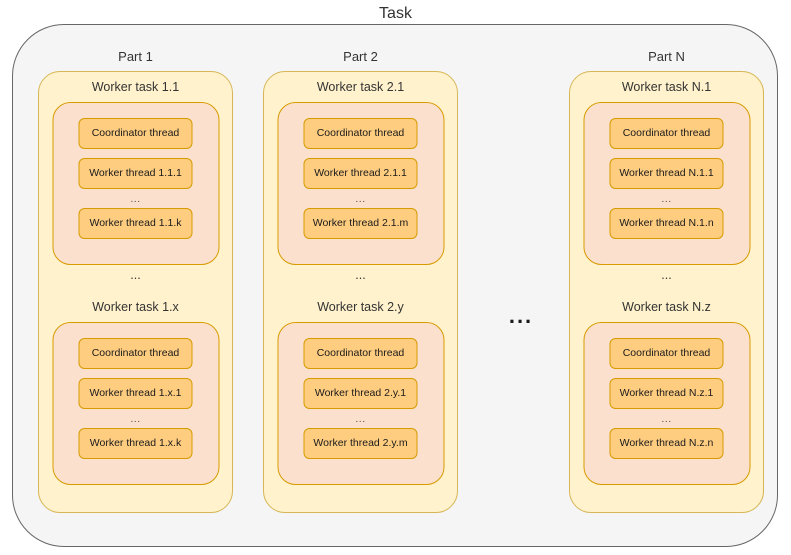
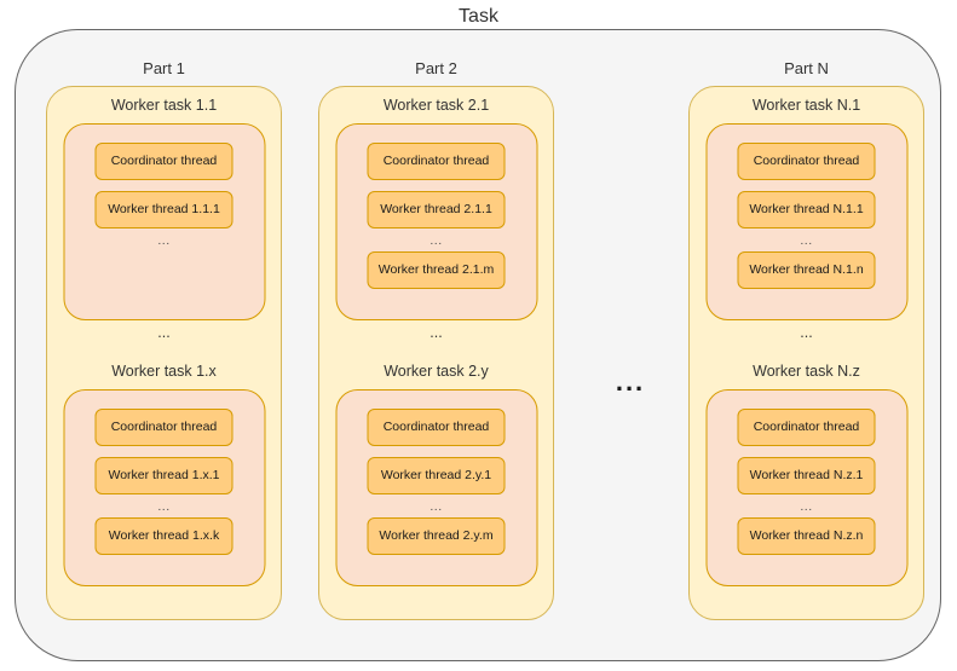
  Task
  Part 1
  Worker task 1.1
  Coordinator thread
  Worker thread 1.1.1
  ...
- Worker thread 1.1.k
  Worker task 1.x
  Coordinator thread
  Worker thread 1.x.1
  ...
  Worker thread 1.x.k
  ...
  Part 2
  Worker task 2.1
  Coordinator thread
  Worker thread 2.1.1
  ...
  Worker thread 2.1.m
  Worker task 2.y
  Coordinator thread
  Worker thread 2.y.1
  ...
  Worker thread 2.y.m
  ...
  Part N
  Worker task N.1
  Coordinator thread
  Worker thread N.1.1
  ...
  Worker thread N.1.n
  Worker task N.z
  Coordinator thread
  Worker thread N.z.1
  ...
  Worker thread N.z.n
  ...
  ...
